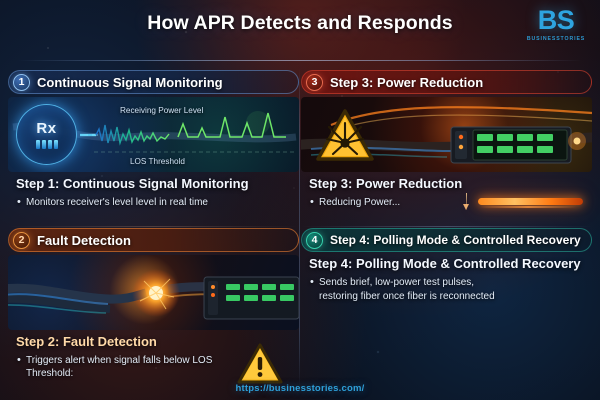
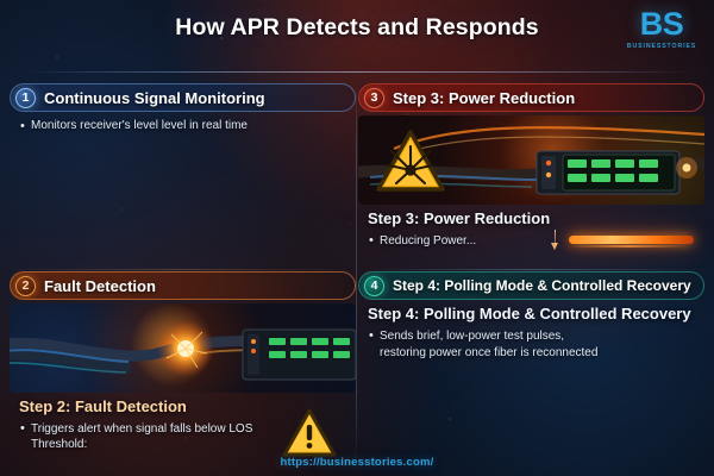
  How APR Detects and Responds
  BS
  1
  Continuous Signal Monitoring
- Rx
- Receiving Power Level
- LOS Threshold
- Step 1: Continuous Signal Monitoring
  Monitors receiver's level level in real time
  2
  Fault Detection
  Step 2: Fault Detection
  Triggers alert when signal falls below LOS Threshold:
  3
  Step 3: Power Reduction
  Step 3: Power Reduction
  Reducing Power...
  4
  Step 4: Polling Mode & Controlled Recovery
  Step 4: Polling Mode & Controlled Recovery
  Sends brief, low-power test pulses,
- restoring fiber once fiber is reconnected
+ restoring power once fiber is reconnected
  https://businesstories.com/
